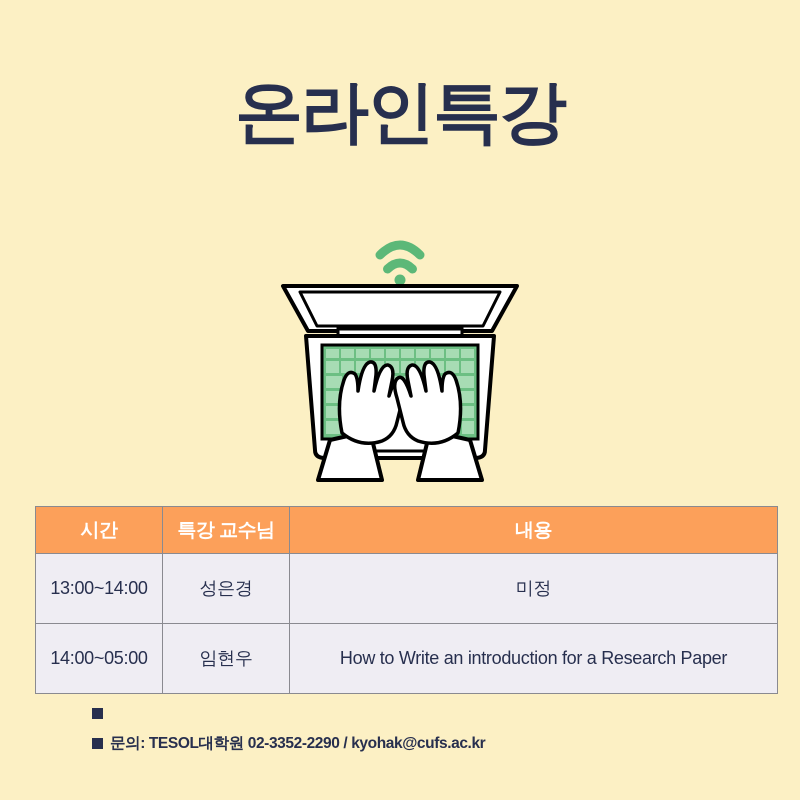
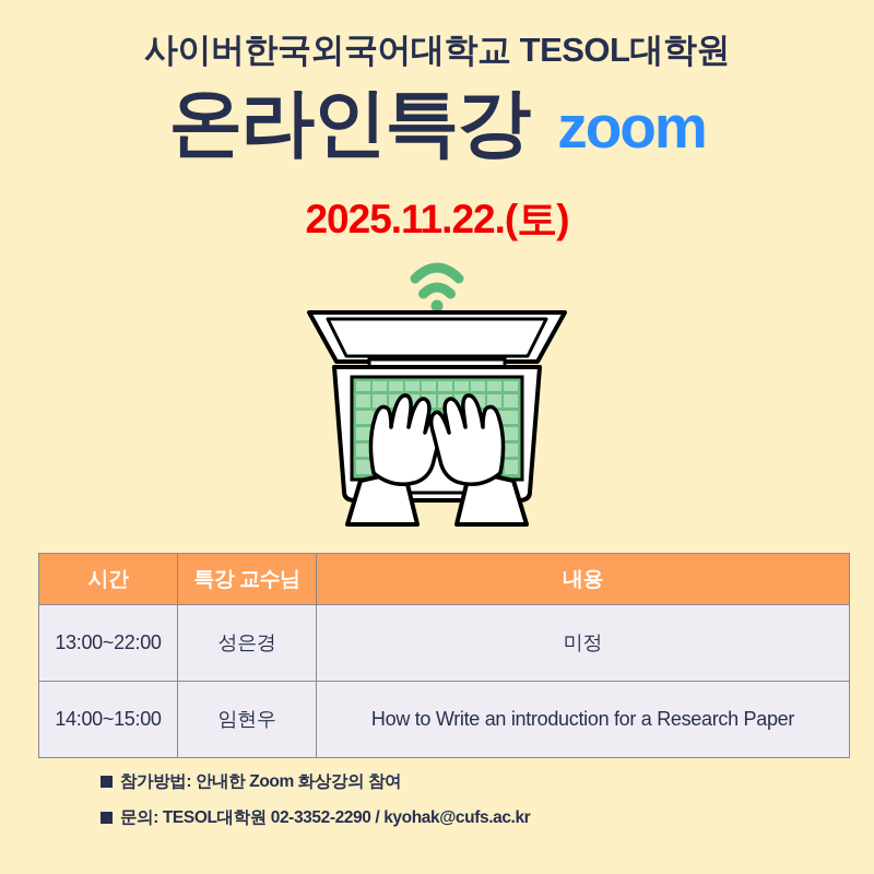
+ 사이버한국외국어대학교 TESOL대학원
  온라인특강
+ zoom
+ 2025.11.22.(토)
  시간	특강 교수님	내용
- 13:00~14:00	성은경	미정
+ 13:00~22:00	성은경	미정
- 14:00~05:00	임현우	How to Write an introduction for a Research Paper
+ 14:00~15:00	임현우	How to Write an introduction for a Research Paper
+ 참가방법: 안내한 Zoom 화상강의 참여
  문의: TESOL대학원 02-3352-2290 / kyohak@cufs.ac.kr
